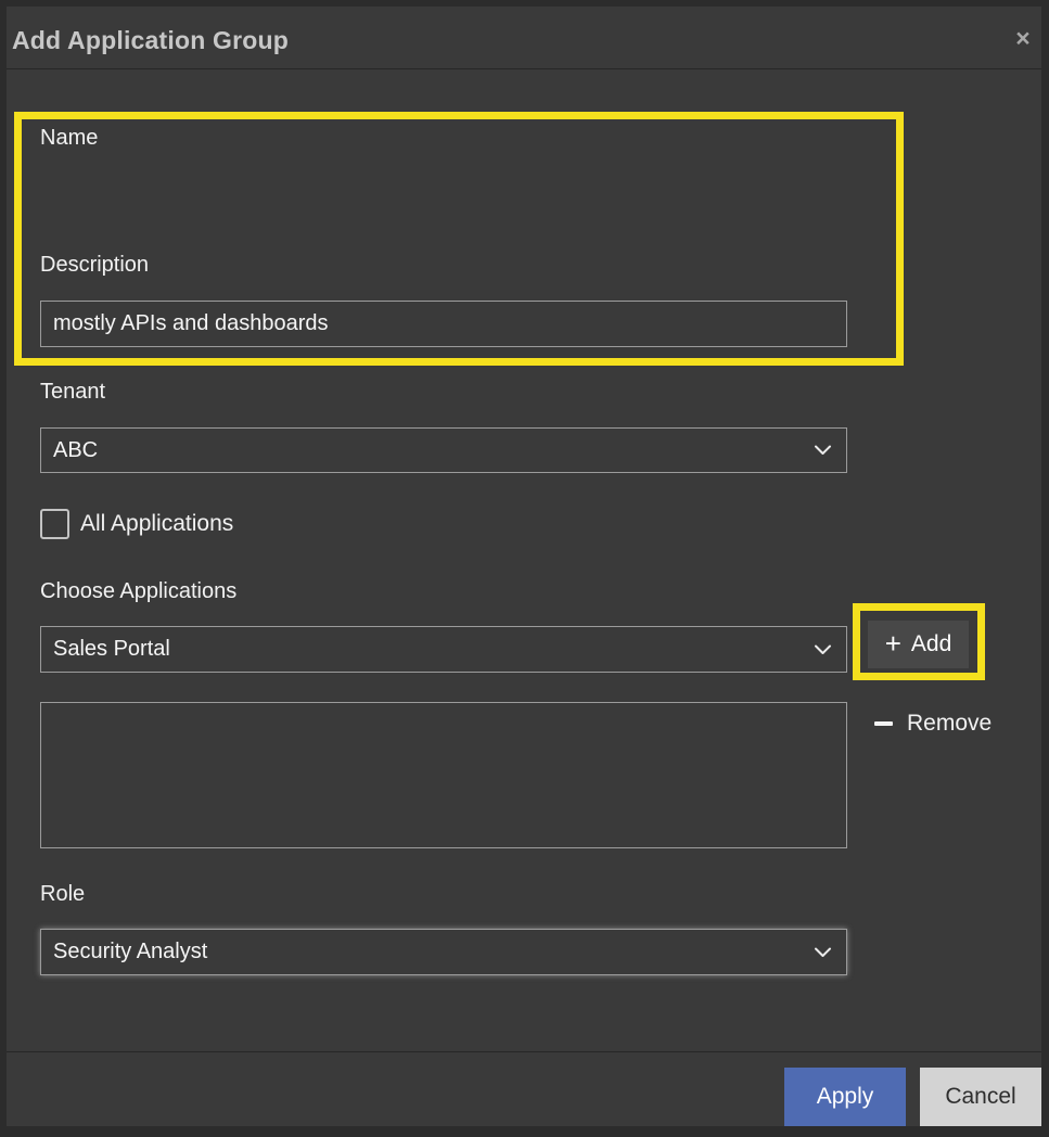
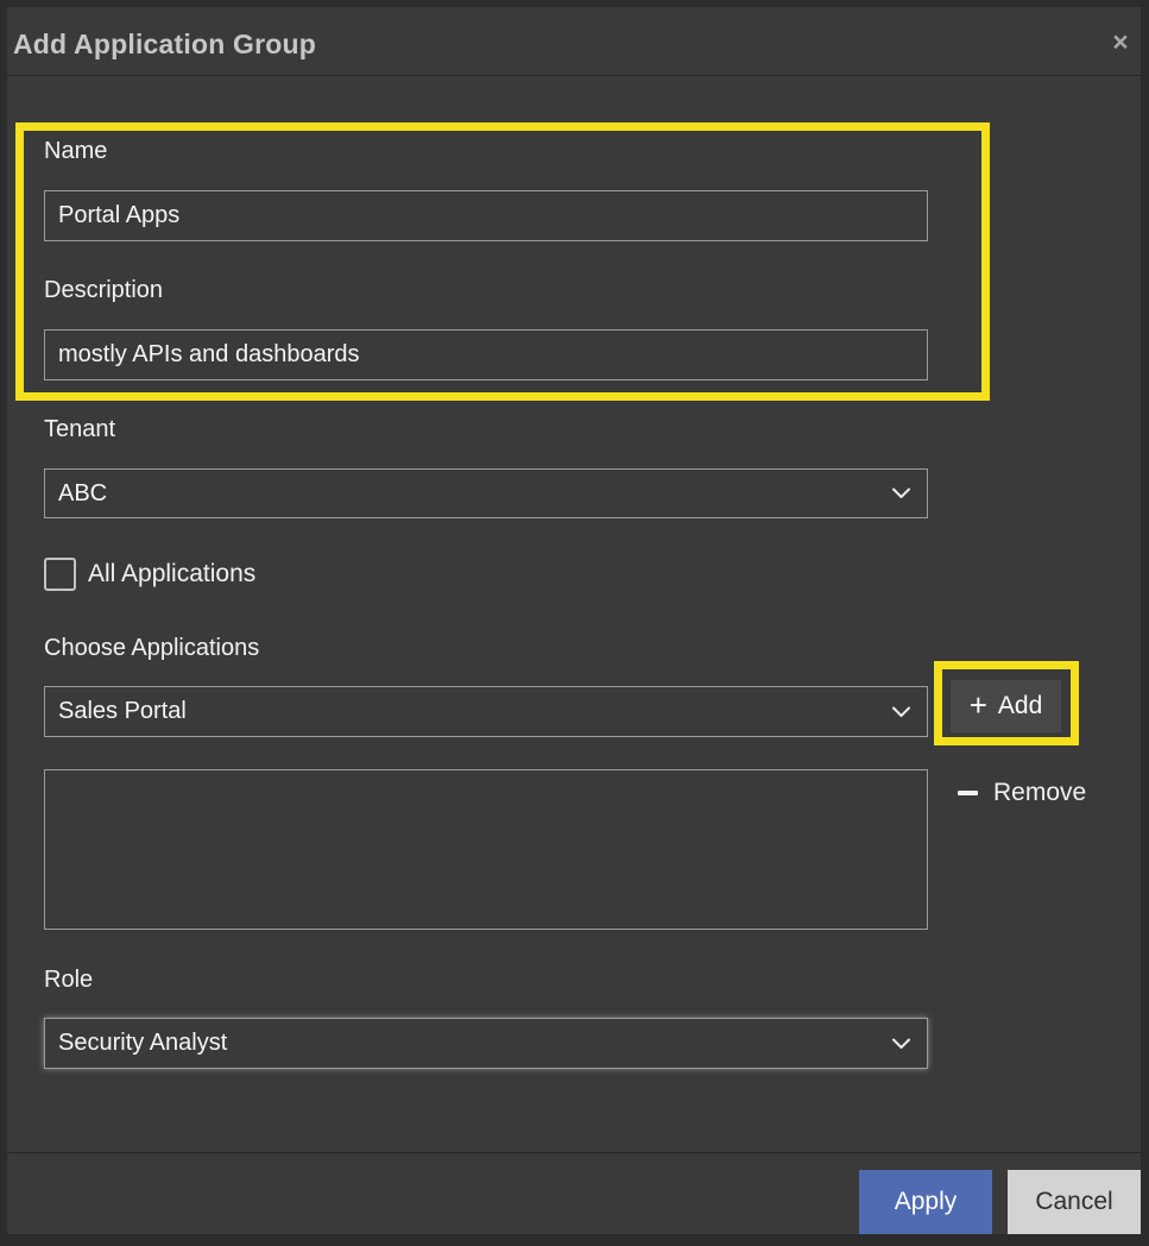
  Add Application Group
  ×
  Name
+ Portal Apps
  Description
  mostly APIs and dashboards
  Tenant
  ABC
  All Applications
  Choose Applications
  Sales Portal
  +
  Add
  Remove
  Role
  Security Analyst
  Apply
  Cancel
